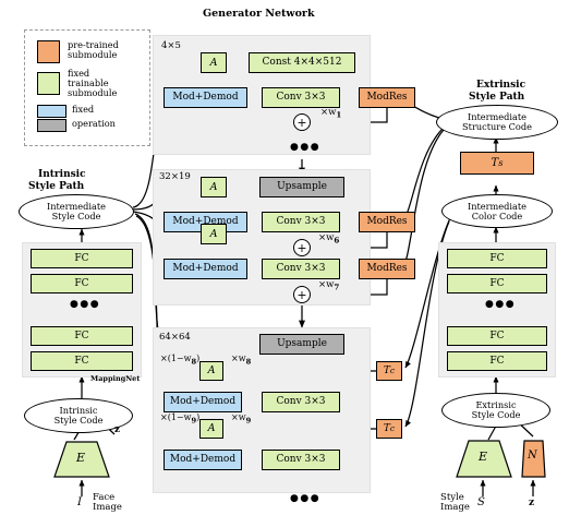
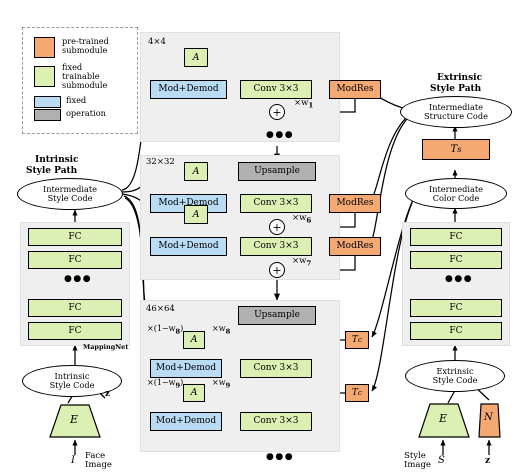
  pre-trained
  submodule
  fixed
  trainable
  submodule
  fixed
  operation
- Generator Network
- 4×5
+ 4×4
  A
- Const 4×4×512
  Mod+Demod
  Conv 3×3
  ModRes
  +
  ×w1
  ●●●
- 32×19
+ 32×32
  A
  Upsample
  Mod+Demod
  Conv 3×3
  ModRes
  +
  ×w6
  A
  Mod+Demod
  Conv 3×3
  ModRes
  +
  ×w7
- 64×64
+ 46×64
  Upsample
  ×(1−w8)
  ×w8
  A
  Mod+Demod
  Conv 3×3
  T
  c
  ×(1−w9)
  ×w9
  A
  Mod+Demod
  Conv 3×3
  T
  c
  ●●●
  Intrinsic
  Style Path
  Intermediate
  Style Code
  FC
  FC
  ●●●
  FC
  FC
  MappingNet
  Intrinsic
  Style Code
  E
  z
  I
  Face
  Image
  Extrinsic
  Style Path
  Intermediate
  Structure Code
  T
  s
  Intermediate
  Color Code
  FC
  FC
  ●●●
  FC
  FC
  Extrinsic
  Style Code
  E
  N
  Style
  Image
  S
  z
